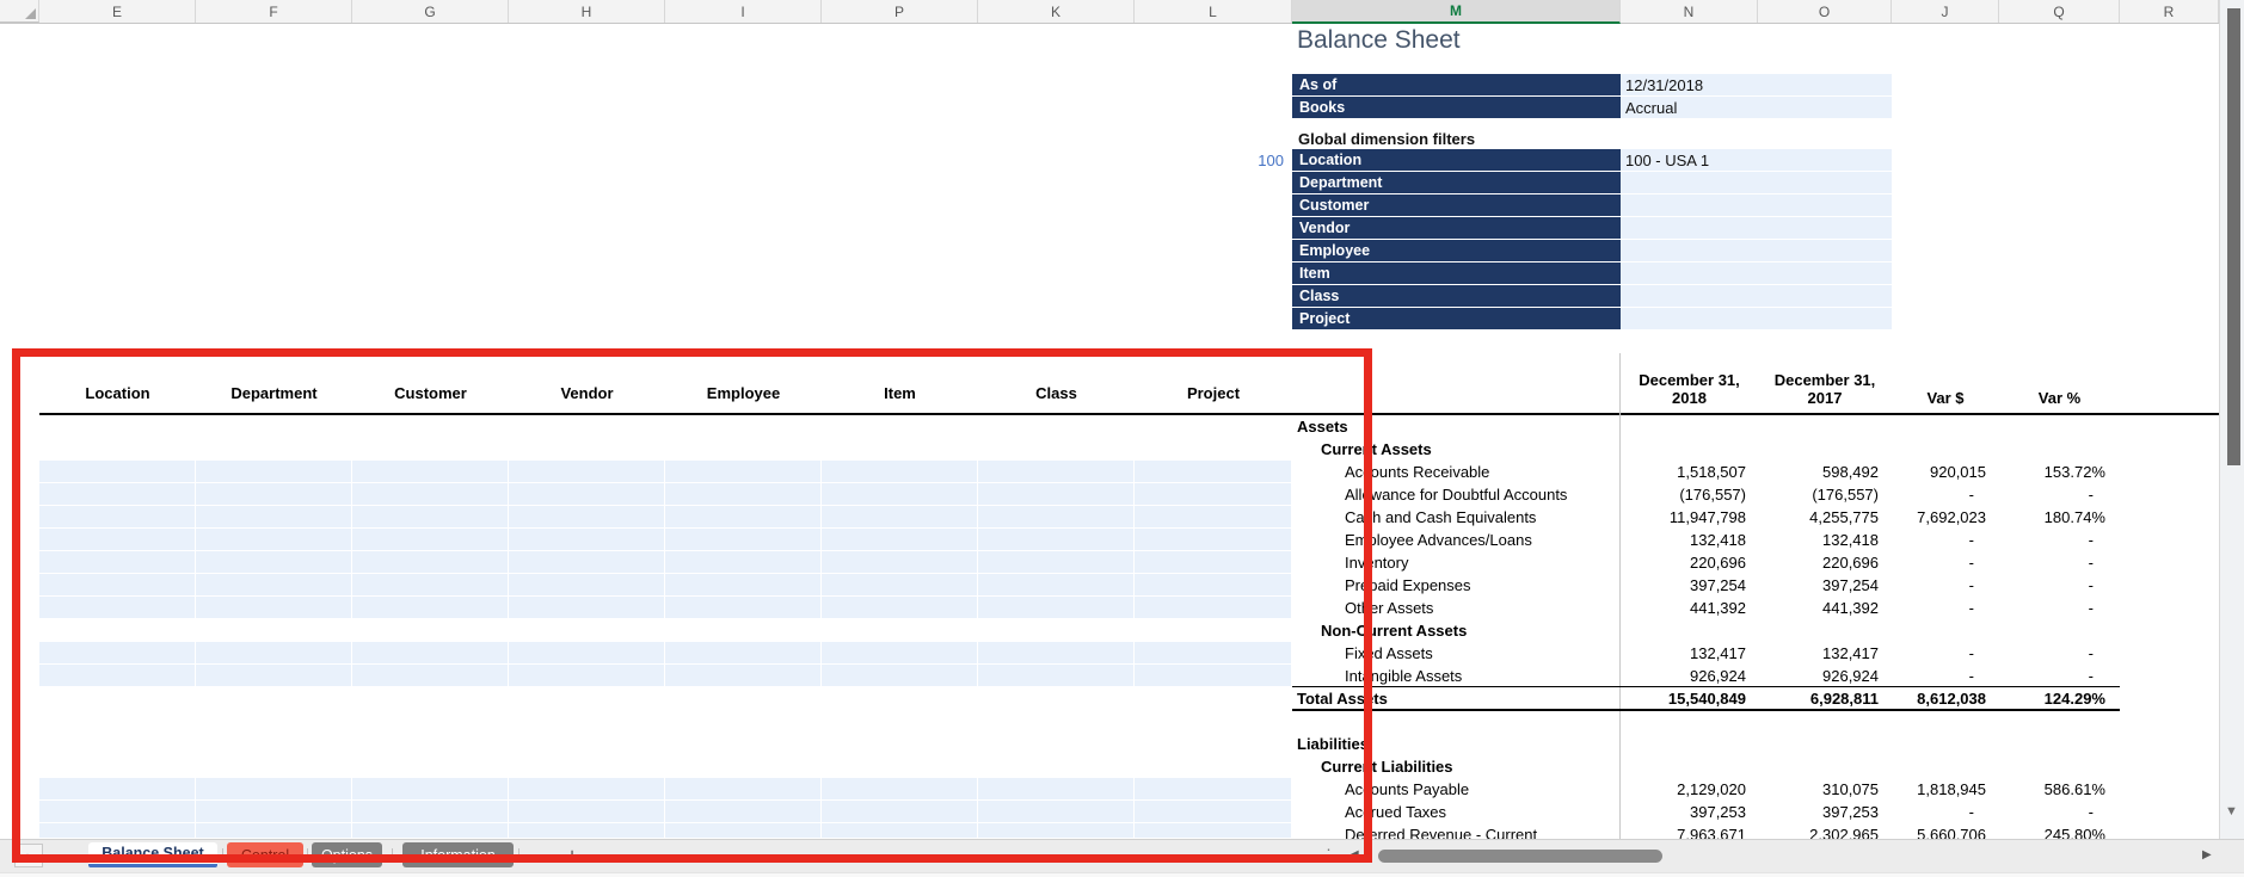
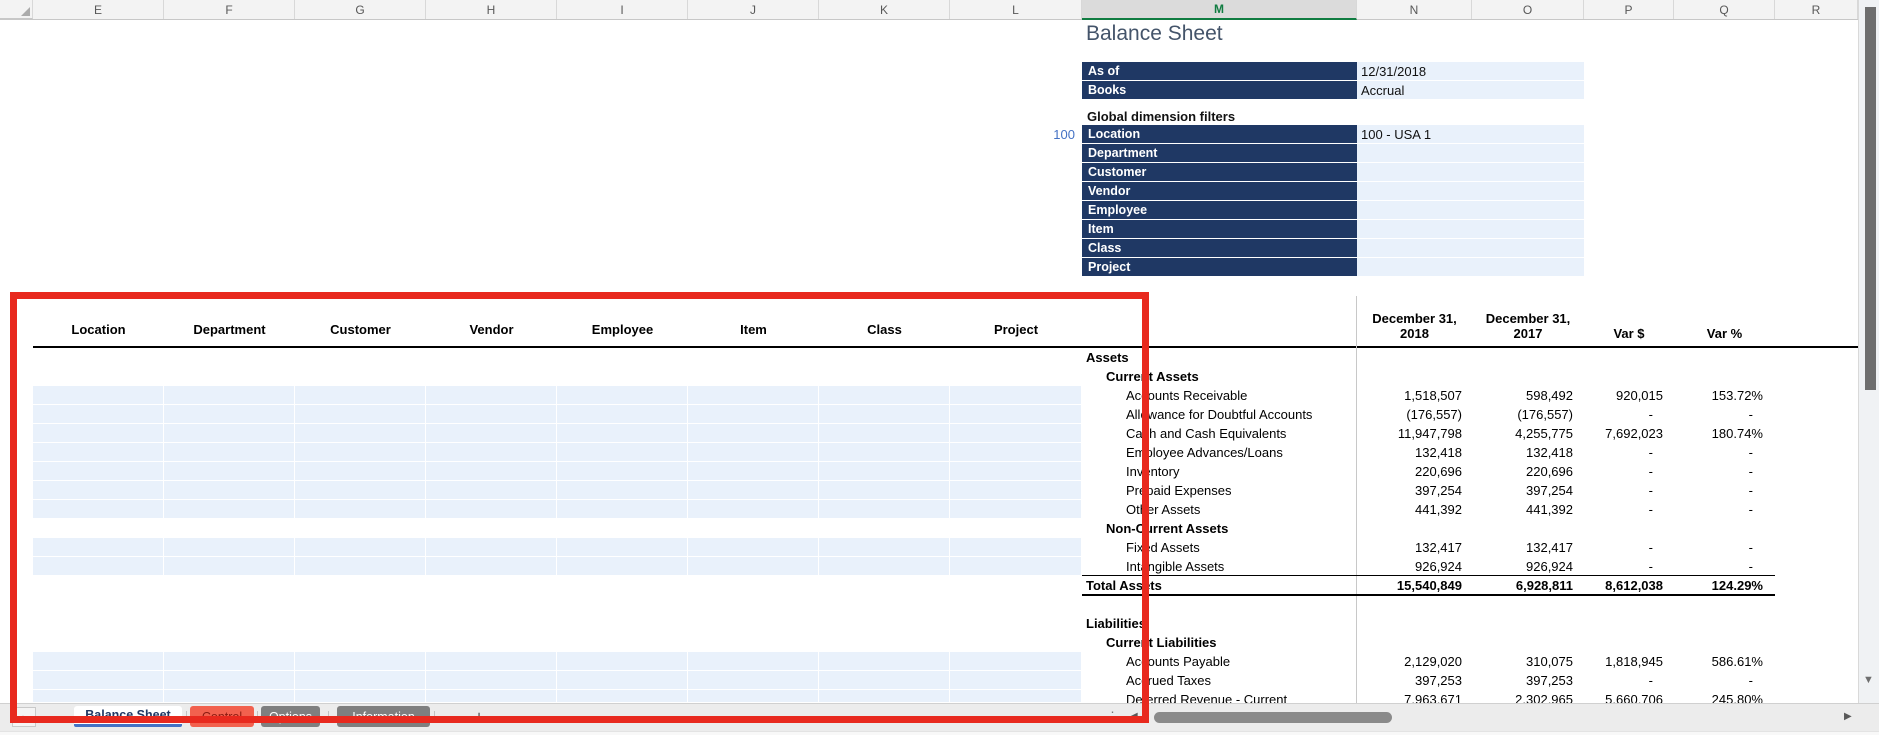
  E
  F
  G
  H
  I
- P
+ J
  K
  L
  M
  N
  O
- J
+ P
  Q
  R
  Balance Sheet
  Global dimension filters
  December 31, 2018
  December 31, 2017
  Var $
  Var %
  As of
  12/31/2018
  Books
  Accrual
  Location
  100 - USA 1
  100
  Department
  Customer
  Vendor
  Employee
  Item
  Class
  Project
  Location
  Department
  Customer
  Vendor
  Employee
  Item
  Class
  Project
  Assets
  Current Assets
  Accounts Receivable
  1,518,507
  598,492
  920,015
  153.72%
  Allowance for Doubtful Accounts
  (176,557)
  (176,557)
  -
  -
  Cash and Cash Equivalents
  11,947,798
  4,255,775
  7,692,023
  180.74%
  Employee Advances/Loans
  132,418
  132,418
  -
  -
  Inventory
  220,696
  220,696
  -
  -
  Prepaid Expenses
  397,254
  397,254
  -
  -
  Other Assets
  441,392
  441,392
  -
  -
  Non-Current Assets
  Fixed Assets
  132,417
  132,417
  -
  -
  Intangible Assets
  926,924
  926,924
  -
  -
  Total Assets
  15,540,849
  6,928,811
  8,612,038
  124.29%
  Liabilities
  Current Liabilities
  Accounts Payable
  2,129,020
  310,075
  1,818,945
  586.61%
  Accrued Taxes
  397,253
  397,253
  -
  -
  Deferred Revenue - Current
  7,963,671
  2,302,965
  5,660,706
  245.80%
  ▼
  ›
  Balance Sheet
  Control
  Options
  Information
  +
  ⋮
  ◀
  ▶
